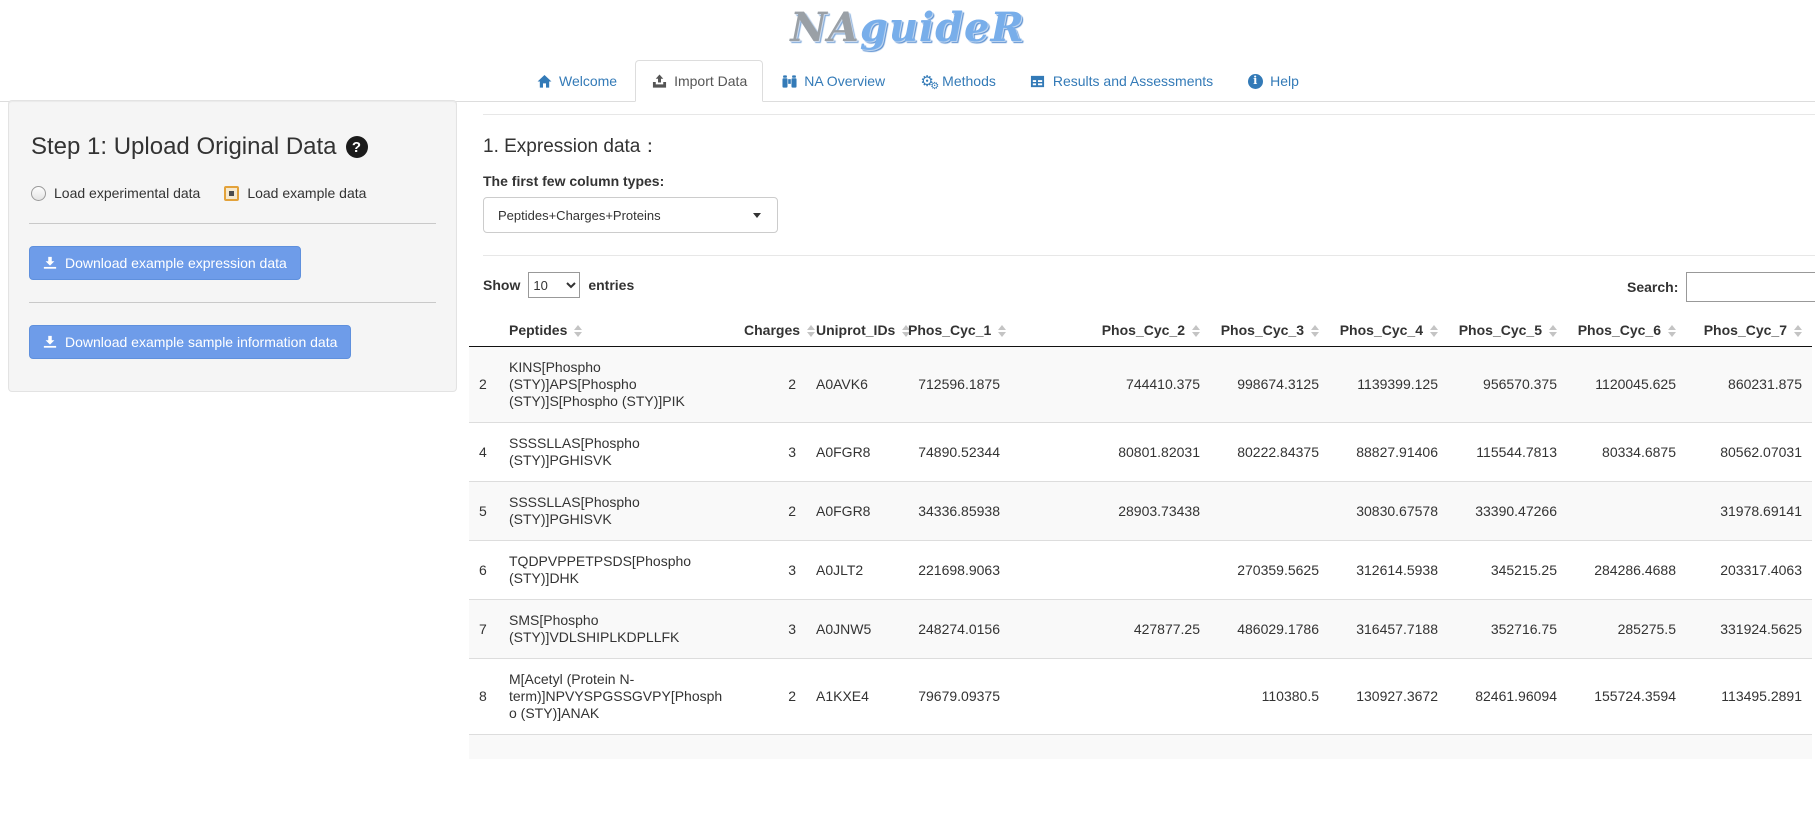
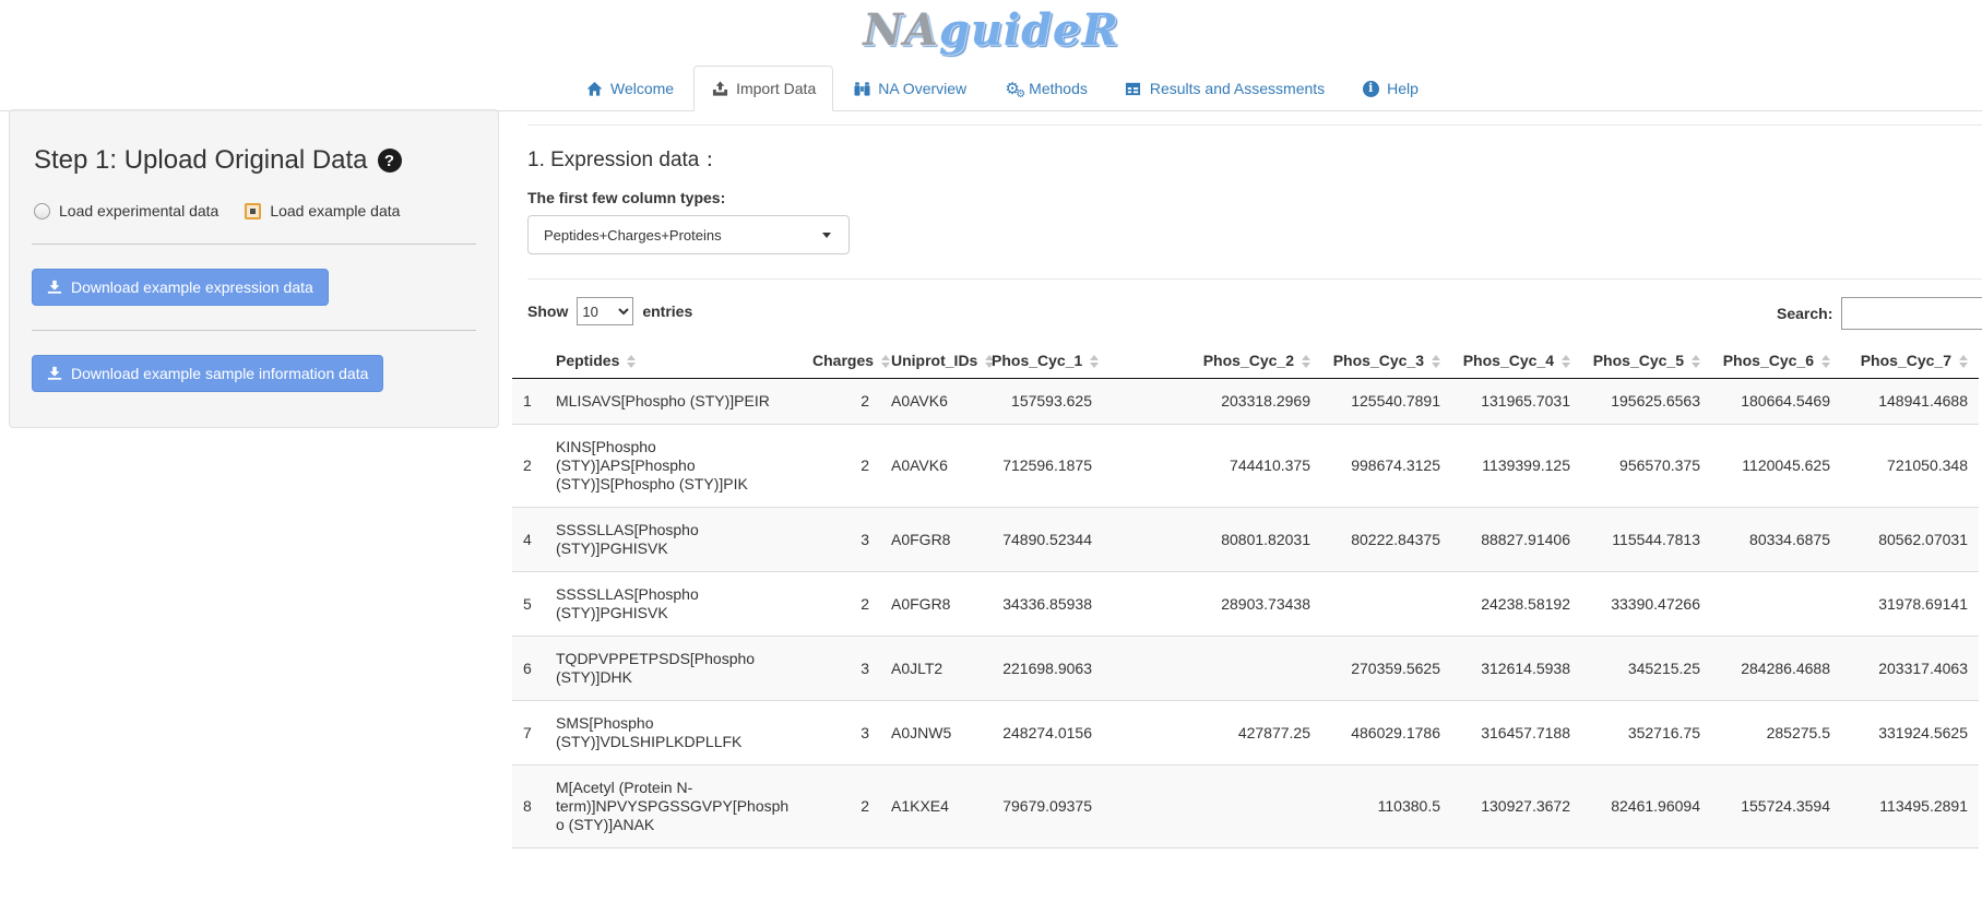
  NAguideR
  Welcome
  Import Data
  NA Overview
  ⚙
  ⚙
  Methods
  Results and Assessments
  i
  Help
  Step 1: Upload Original Data
  ?
  Load experimental data
  Load example data
  Download example expression data
  Download example sample information data
  1. Expression data：
  The first few column types:
  Peptides+Charges+Proteins
  Show
  10
  entries
  Search:
  	Peptides	Charges	Uniprot_IDs	Phos_Cyc_1	Phos_Cyc_2	Phos_Cyc_3	Phos_Cyc_4	Phos_Cyc_5	Phos_Cyc_6	Phos_Cyc_7
+ 1	MLISAVS[Phospho (STY)]PEIR	2	A0AVK6	157593.625	203318.2969	125540.7891	131965.7031	195625.6563	180664.5469	148941.4688
- 2	KINS[Phospho (STY)]APS[Phospho (STY)]S[Phospho (STY)]PIK	2	A0AVK6	712596.1875	744410.375	998674.3125	1139399.125	956570.375	1120045.625	860231.875
+ 2	KINS[Phospho (STY)]APS[Phospho (STY)]S[Phospho (STY)]PIK	2	A0AVK6	712596.1875	744410.375	998674.3125	1139399.125	956570.375	1120045.625	721050.348
  4	SSSSLLAS[Phospho (STY)]PGHISVK	3	A0FGR8	74890.52344	80801.82031	80222.84375	88827.91406	115544.7813	80334.6875	80562.07031
- 5	SSSSLLAS[Phospho (STY)]PGHISVK	2	A0FGR8	34336.85938	28903.73438		30830.67578	33390.47266		31978.69141
+ 5	SSSSLLAS[Phospho (STY)]PGHISVK	2	A0FGR8	34336.85938	28903.73438		24238.58192	33390.47266		31978.69141
  6	TQDPVPPETPSDS[Phospho (STY)]DHK	3	A0JLT2	221698.9063		270359.5625	312614.5938	345215.25	284286.4688	203317.4063
  7	SMS[Phospho (STY)]VDLSHIPLKDPLLFK	3	A0JNW5	248274.0156	427877.25	486029.1786	316457.7188	352716.75	285275.5	331924.5625
  8	M[Acetyl (Protein N-term)]NPVYSPGSSGVPY[Phospho (STY)]ANAK	2	A1KXE4	79679.09375		110380.5	130927.3672	82461.96094	155724.3594	113495.2891
